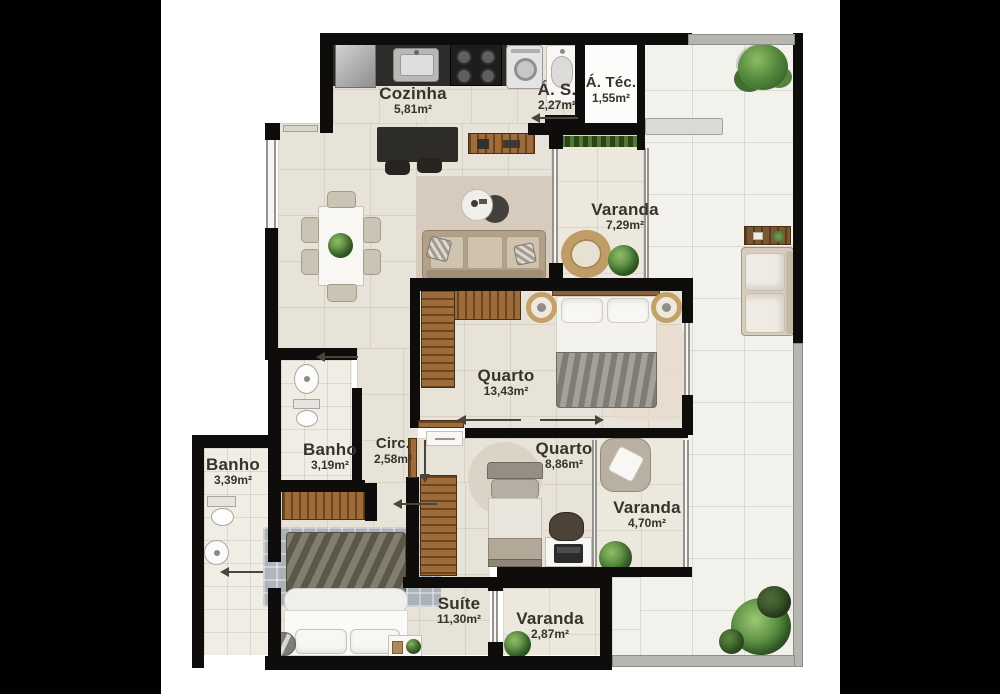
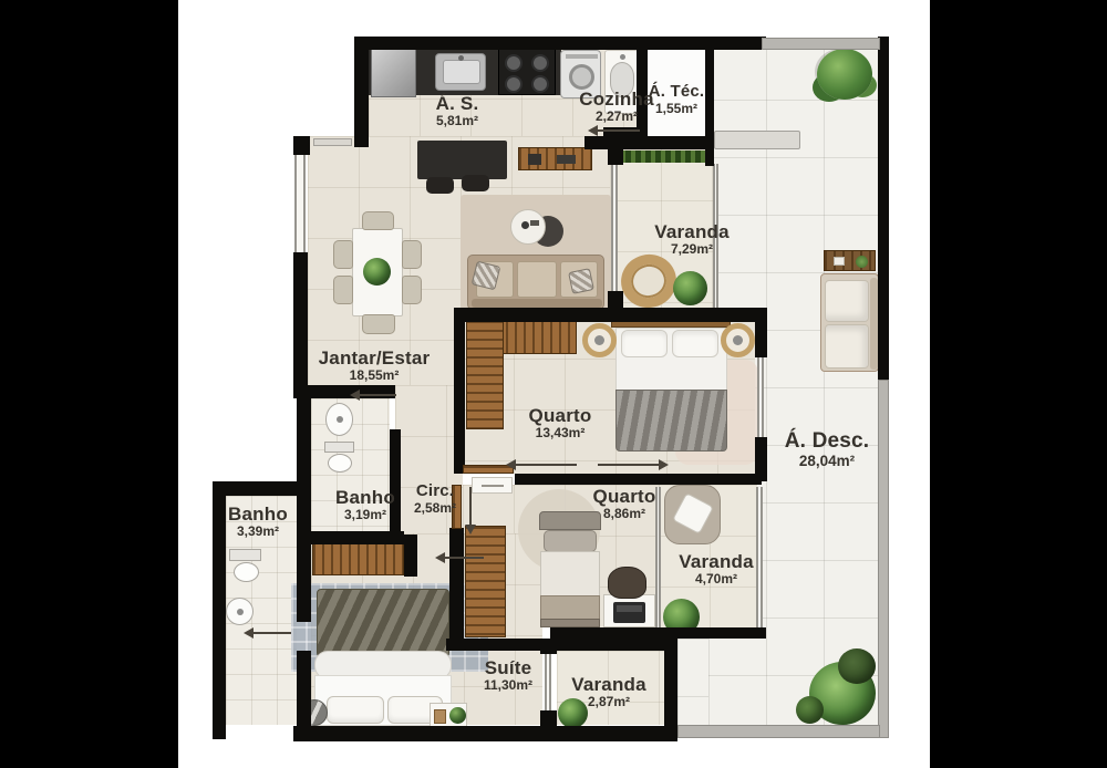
- Cozinha
+ Á. S.
  5,81m²
- Á. S.
+ Cozinha
  2,27m²
  Á. Téc.
  1,55m²
  Varanda
  7,29m²
+ Jantar/Estar
+ 18,55m²
  Quarto
  13,43m²
+ Á. Desc.
+ 28,04m²
  Banho
  3,19m²
  Circ.
  2,58m²
  Banho
  3,39m²
  Quarto
  8,86m²
  Varanda
  4,70m²
  Suíte
  11,30m²
  Varanda
  2,87m²
